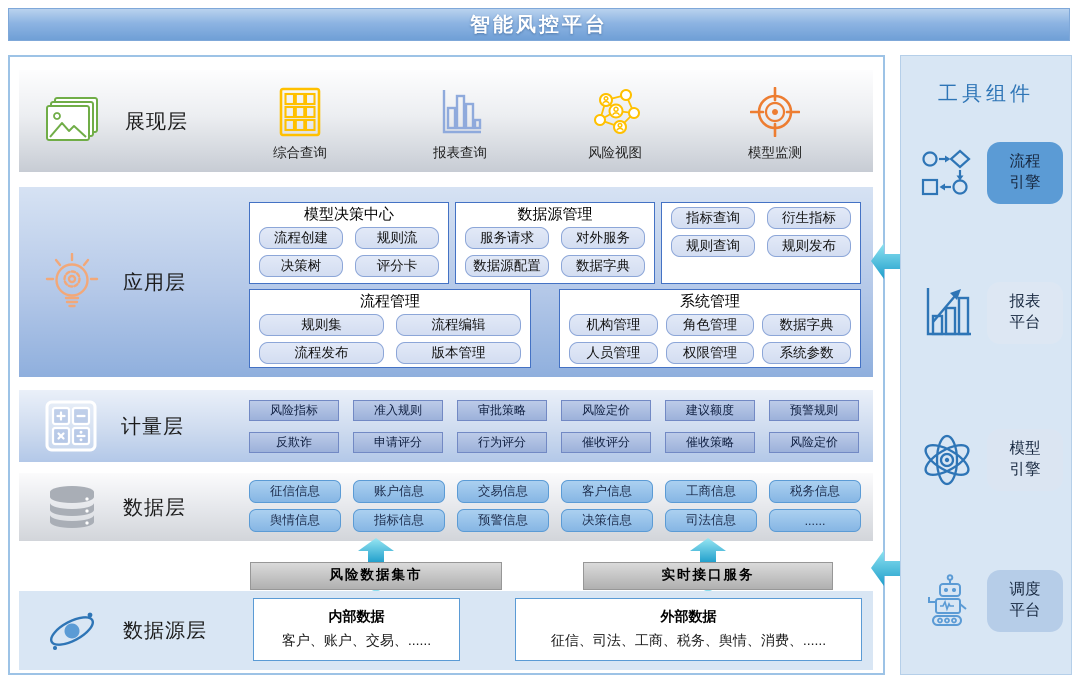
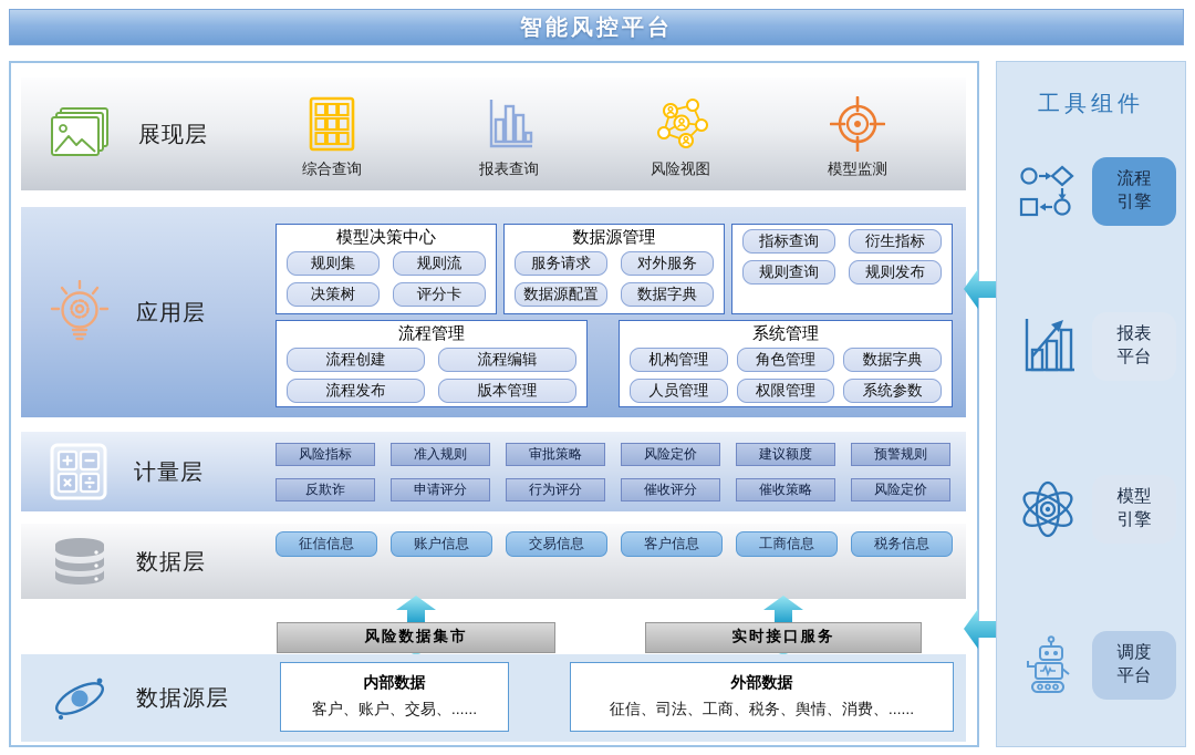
  智能风控平台
  展现层
  综合查询
  报表查询
  风险视图
  模型监测
  应用层
  模型决策中心
- 流程创建
+ 规则集
  规则流
  决策树
  评分卡
  数据源管理
  服务请求
  对外服务
  数据源配置
  数据字典
  指标查询
  衍生指标
  规则查询
  规则发布
  流程管理
- 规则集
+ 流程创建
  流程编辑
  流程发布
  版本管理
  系统管理
  机构管理
  角色管理
  数据字典
  人员管理
  权限管理
  系统参数
  计量层
  风险指标
  准入规则
  审批策略
  风险定价
  建议额度
  预警规则
  反欺诈
  申请评分
  行为评分
  催收评分
  催收策略
  风险定价
  数据层
  征信信息
  账户信息
  交易信息
  客户信息
  工商信息
  税务信息
- 舆情信息
- 指标信息
- 预警信息
- 决策信息
- 司法信息
- ......
  风险数据集市
  实时接口服务
  数据源层
  内部数据
  客户、账户、交易、......
  外部数据
  征信、司法、工商、税务、舆情、消费、......
  工具组件
  流程引擎
  报表平台
  模型引擎
  调度平台
